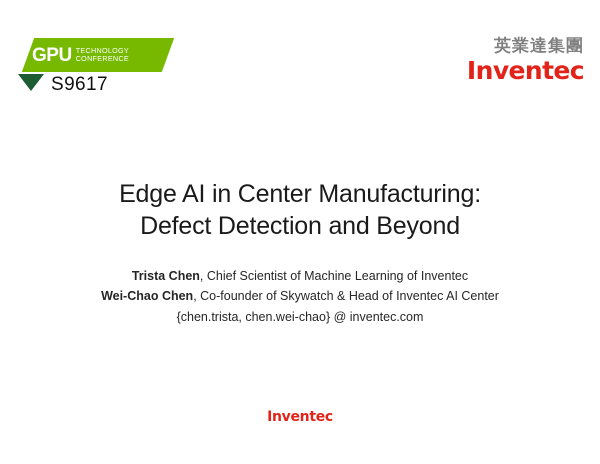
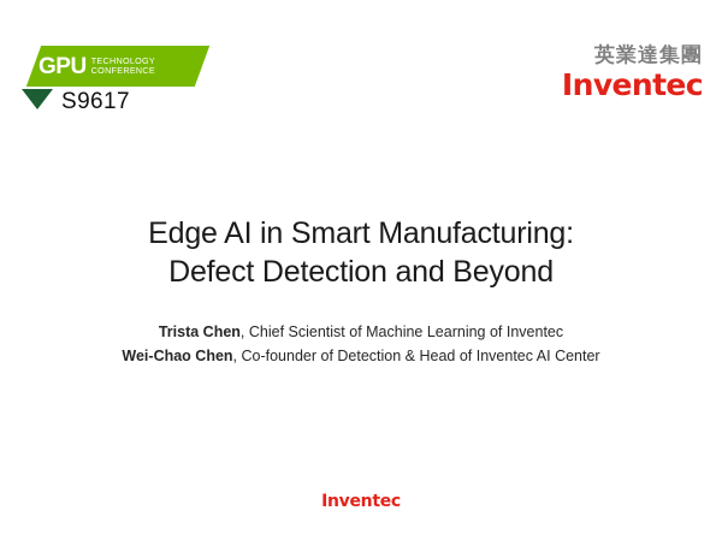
  GPU
  TECHNOLOGY
  CONFERENCE
  S9617
  英業達集團
  Inventec
- Edge AI in Center Manufacturing:
+ Edge AI in Smart Manufacturing:
  Defect Detection and Beyond
  Trista Chen, Chief Scientist of Machine Learning of Inventec
- Wei-Chao Chen, Co-founder of Skywatch & Head of Inventec AI Center
+ Wei-Chao Chen, Co-founder of Detection & Head of Inventec AI Center
- {chen.trista, chen.wei-chao} @ inventec.com
  Inventec
